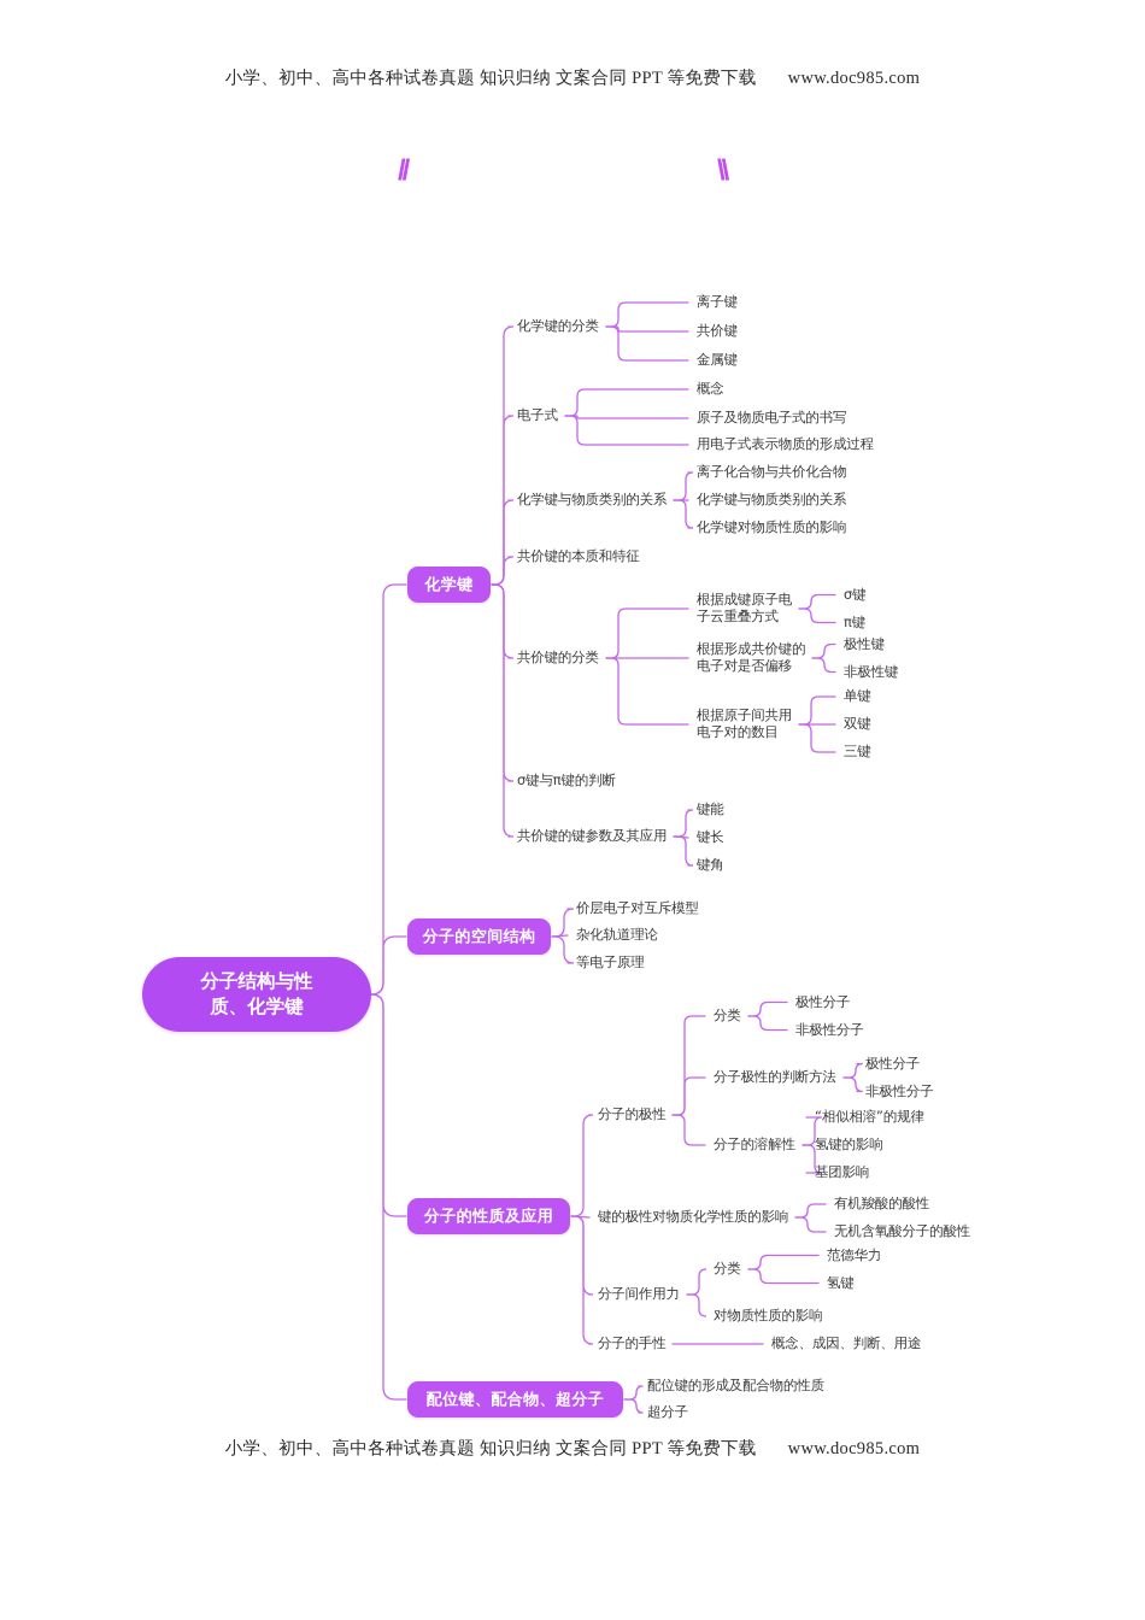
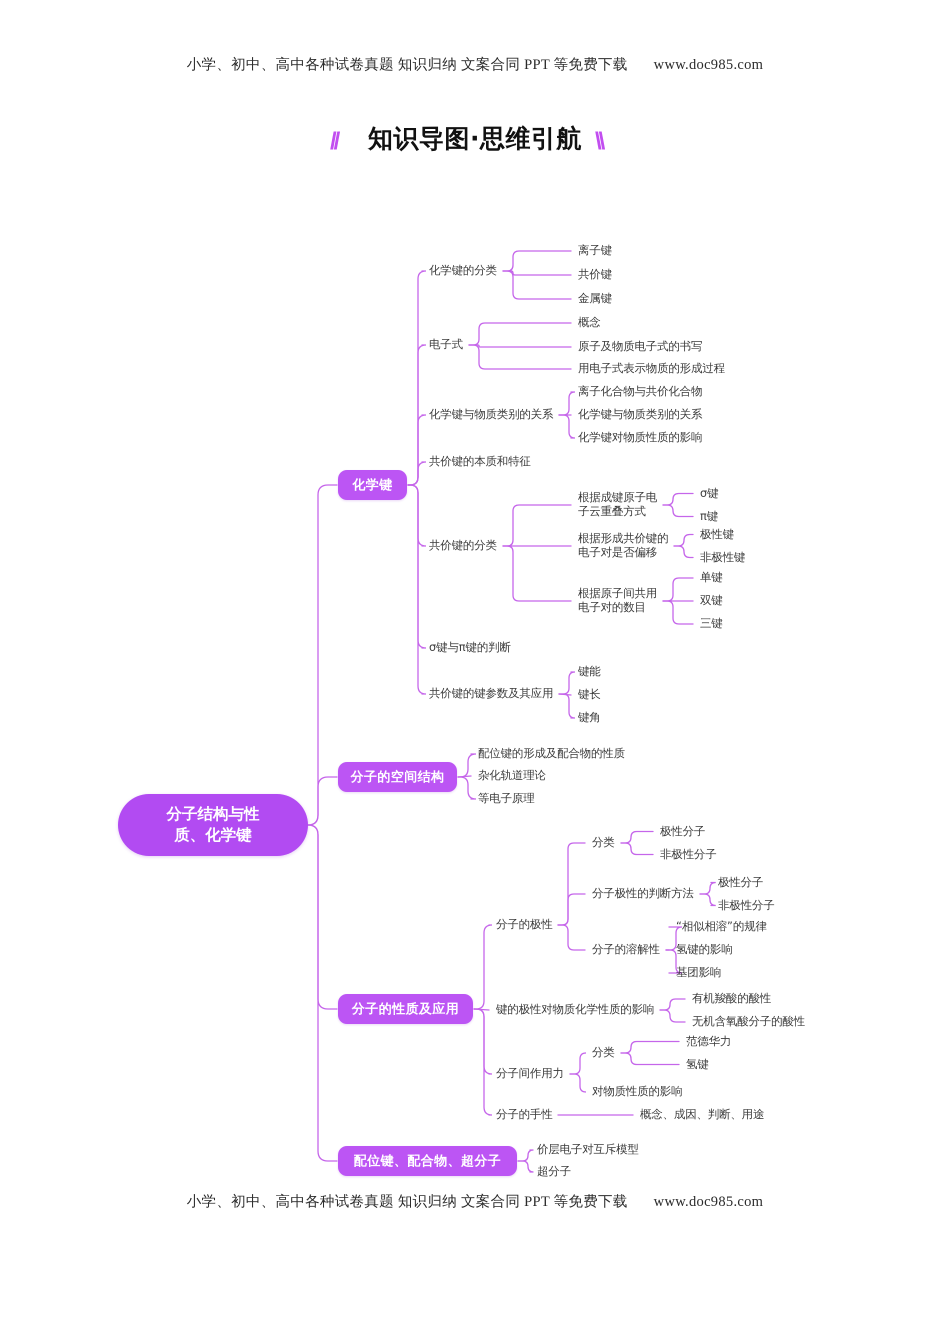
  小学、初中、高中各种试卷真题 知识归纳 文案合同 PPT 等免费下载 www.doc985.com
  //
+ 知识导图·思维引航
  \\
  分子结构与性
  质、化学键
  化学键
  分子的空间结构
  分子的性质及应用
  配位键、配合物、超分子
  化学键的分类
  离子键
  共价键
  金属键
  电子式
  概念
  原子及物质电子式的书写
  用电子式表示物质的形成过程
  化学键与物质类别的关系
  离子化合物与共价化合物
  化学键与物质类别的关系
  化学键对物质性质的影响
  共价键的本质和特征
  共价键的分类
  根据成键原子电
  子云重叠方式
  σ键
  π键
  根据形成共价键的
  电子对是否偏移
  极性键
  非极性键
  根据原子间共用
  电子对的数目
  单键
  双键
  三键
  σ键与π键的判断
  共价键的键参数及其应用
  键能
  键长
  键角
- 价层电子对互斥模型
+ 配位键的形成及配合物的性质
  杂化轨道理论
  等电子原理
  分子的极性
  分类
  极性分子
  非极性分子
  分子极性的判断方法
  极性分子
  非极性分子
  分子的溶解性
  “相似相溶”的规律
  氢键的影响
  基团影响
  键的极性对物质化学性质的影响
  有机羧酸的酸性
  无机含氧酸分子的酸性
  分子间作用力
  分类
  范德华力
  氢键
  对物质性质的影响
  分子的手性
  概念、成因、判断、用途
- 配位键的形成及配合物的性质
+ 价层电子对互斥模型
  超分子
  小学、初中、高中各种试卷真题 知识归纳 文案合同 PPT 等免费下载 www.doc985.com
